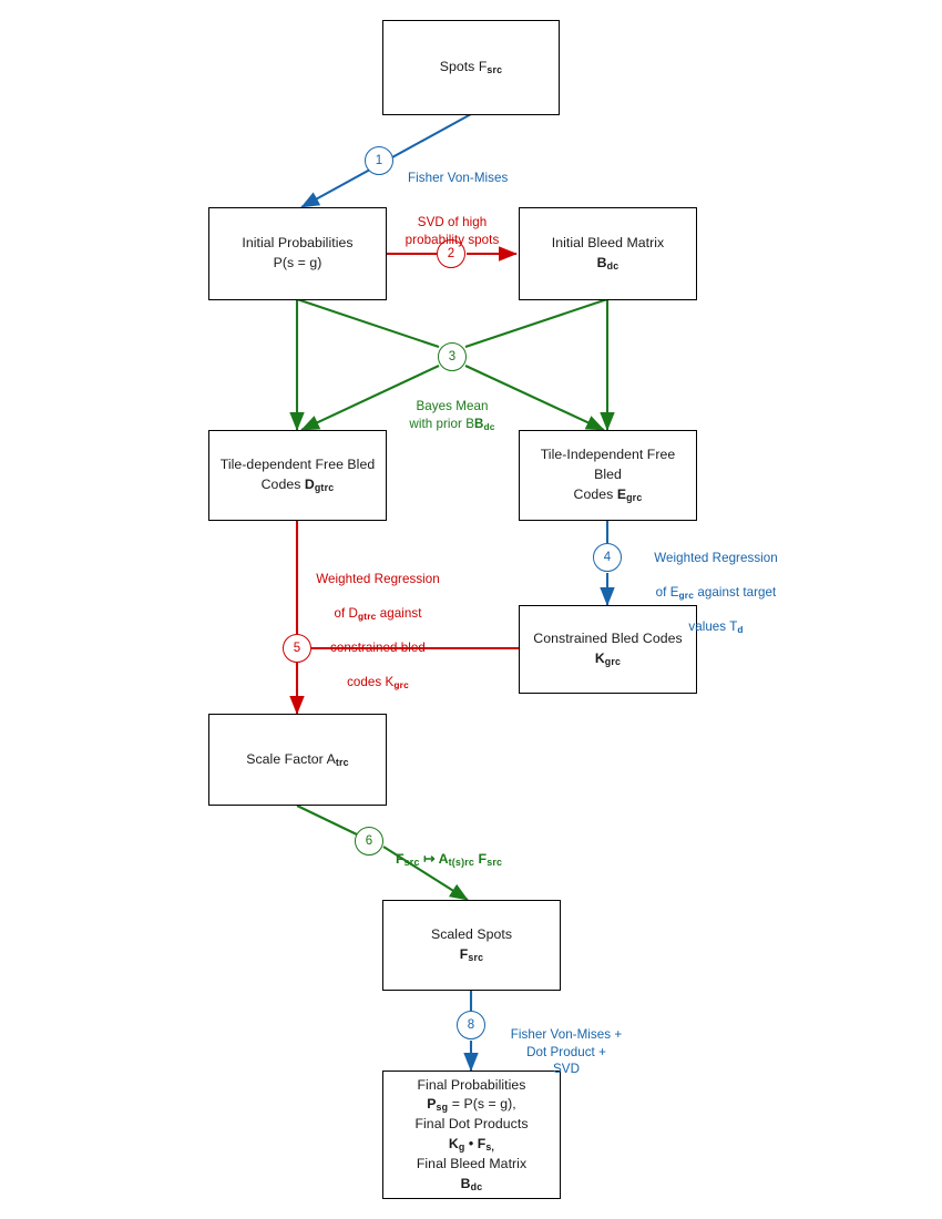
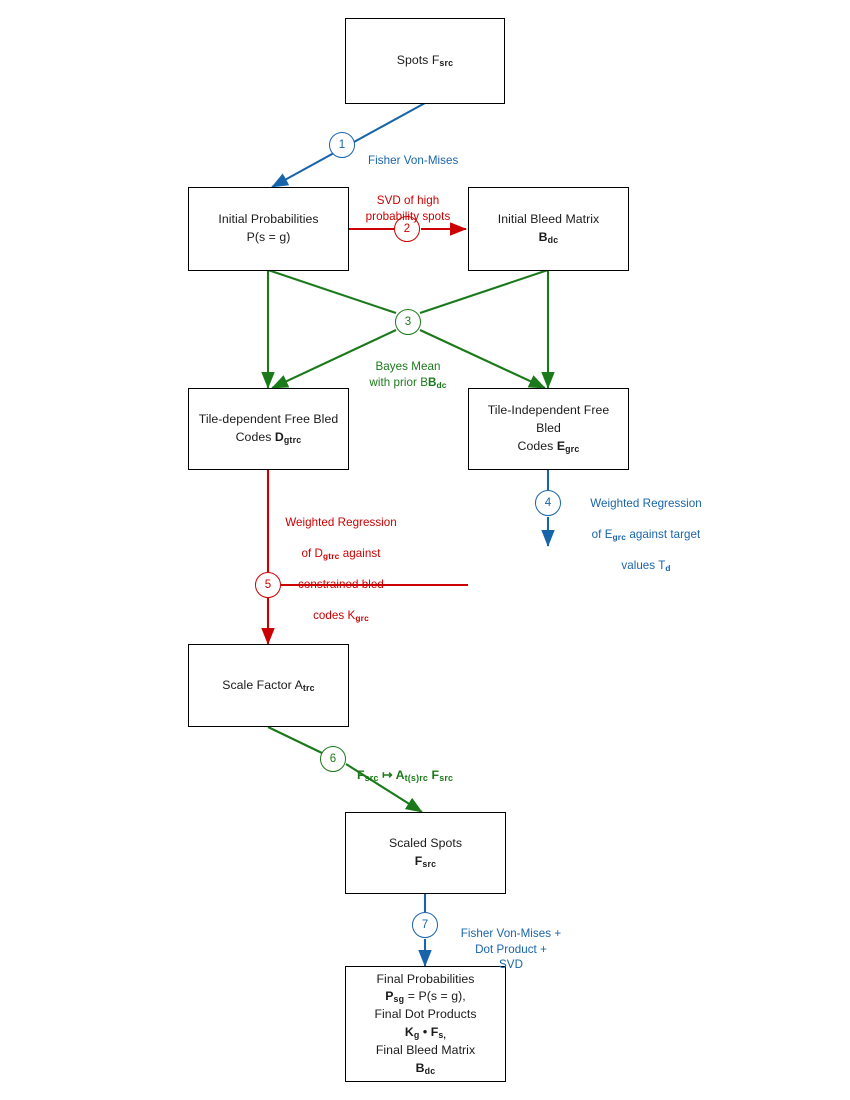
  Spots Fsrc
  Initial Probabilities
  P(s = g)
  Initial Bleed Matrix
  Bdc
  Tile-dependent Free Bled
  Codes Dgtrc
  Tile-Independent Free Bled
  Codes Egrc
- Constrained Bled Codes
- Kgrc
  Scale Factor Atrc
  Scaled Spots
  Fsrc
  Final Probabilities
  Psg = P(s = g),
  Final Dot Products
  Kg • Fs,
  Final Bleed Matrix
  Bdc
  1
  2
  3
  4
  5
  6
- 8
+ 7
  Fisher Von-Mises
  SVD of high
  probability spots
  Bayes Mean
  with prior BBdc
  Weighted Regression
  of Egrc against target
  values Td
  Weighted Regression
  of Dgtrc against
  constrained bled
  codes Kgrc
  Fsrc ↦ At(s)rc Fsrc
  Fisher Von-Mises +
  Dot Product +
  SVD
